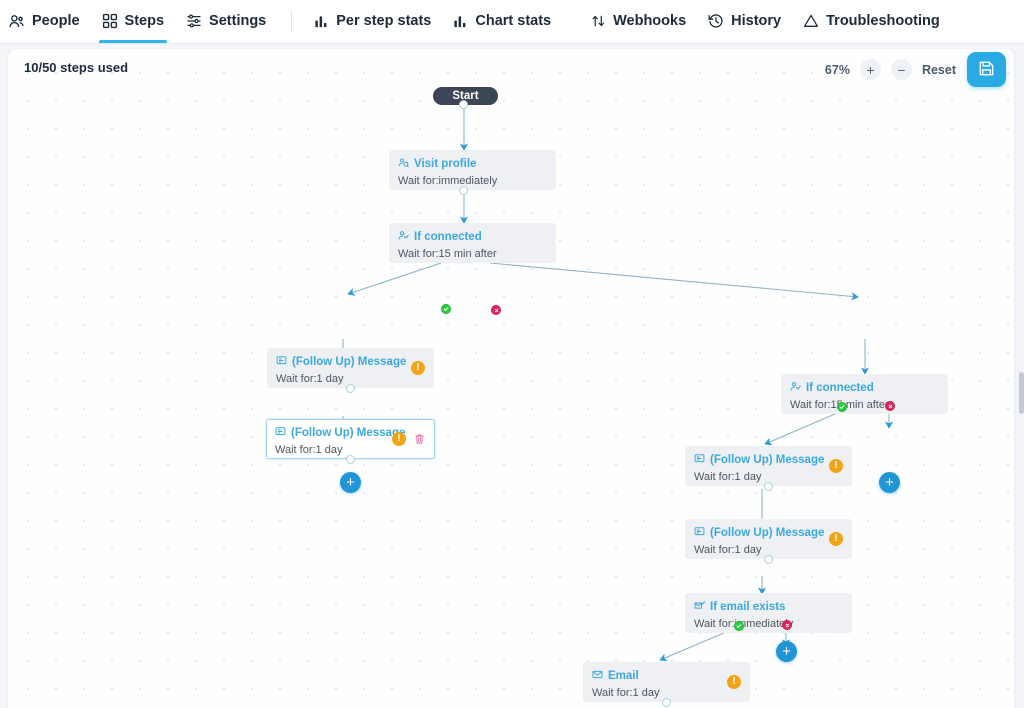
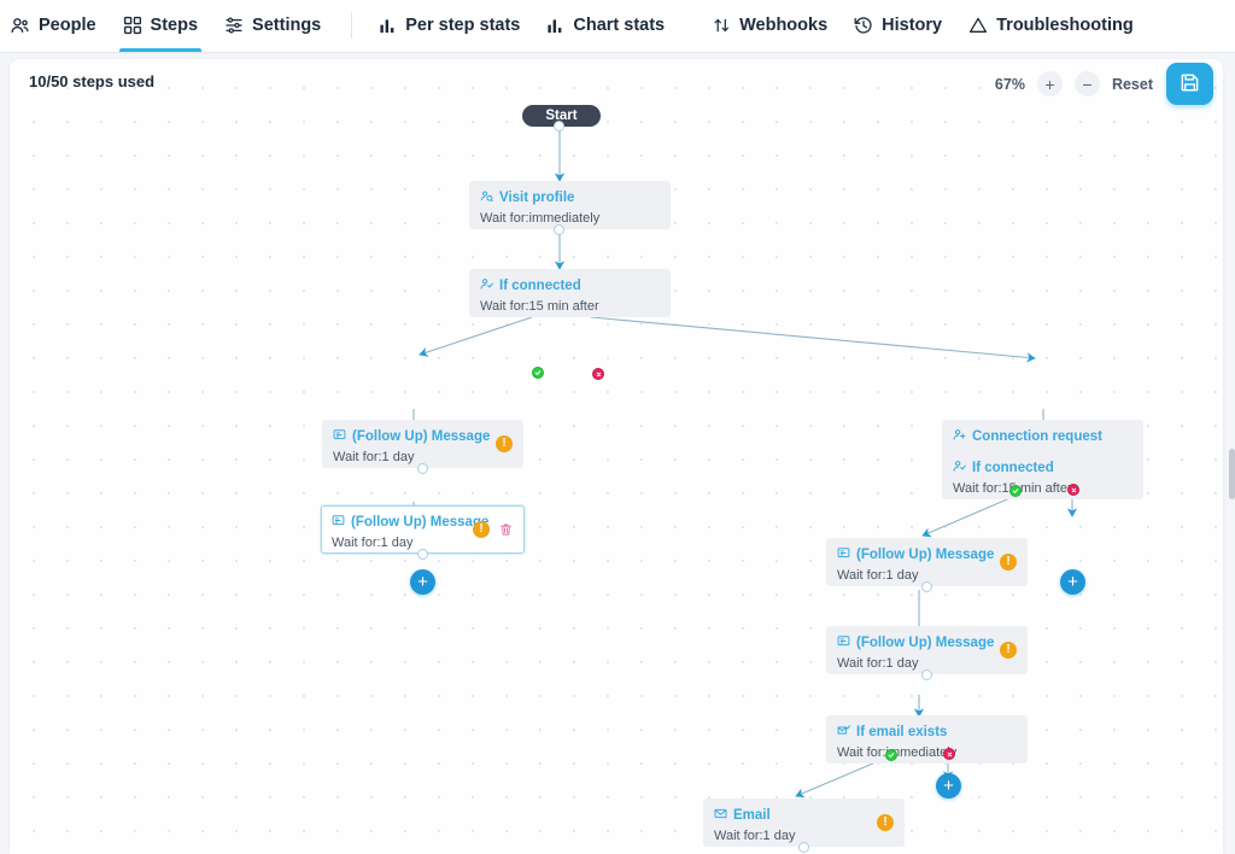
  People
  Steps
  Settings
  Per step stats
  Chart stats
  Webhooks
  History
  Troubleshooting
  10/50 steps used
  67%
  +
  −
  Reset
  Start
  Visit profile
  Wait for:immediately
  If connected
  Wait for:15 min after
  (Follow Up) Message
  Wait for:1 day
  !
  (Follow Up) Messa
  Wait for:1 day
  !
  +
+ Connection request
  If connected
  Wait for:1 min afte
  +
  (Follow Up) Message
  Wait for:1 day
  !
  (Follow Up) Message
  Wait for:1 day
  !
  If email exists
  Wait for:mediat
  +
  Email
  Wait for:1 day
  !
